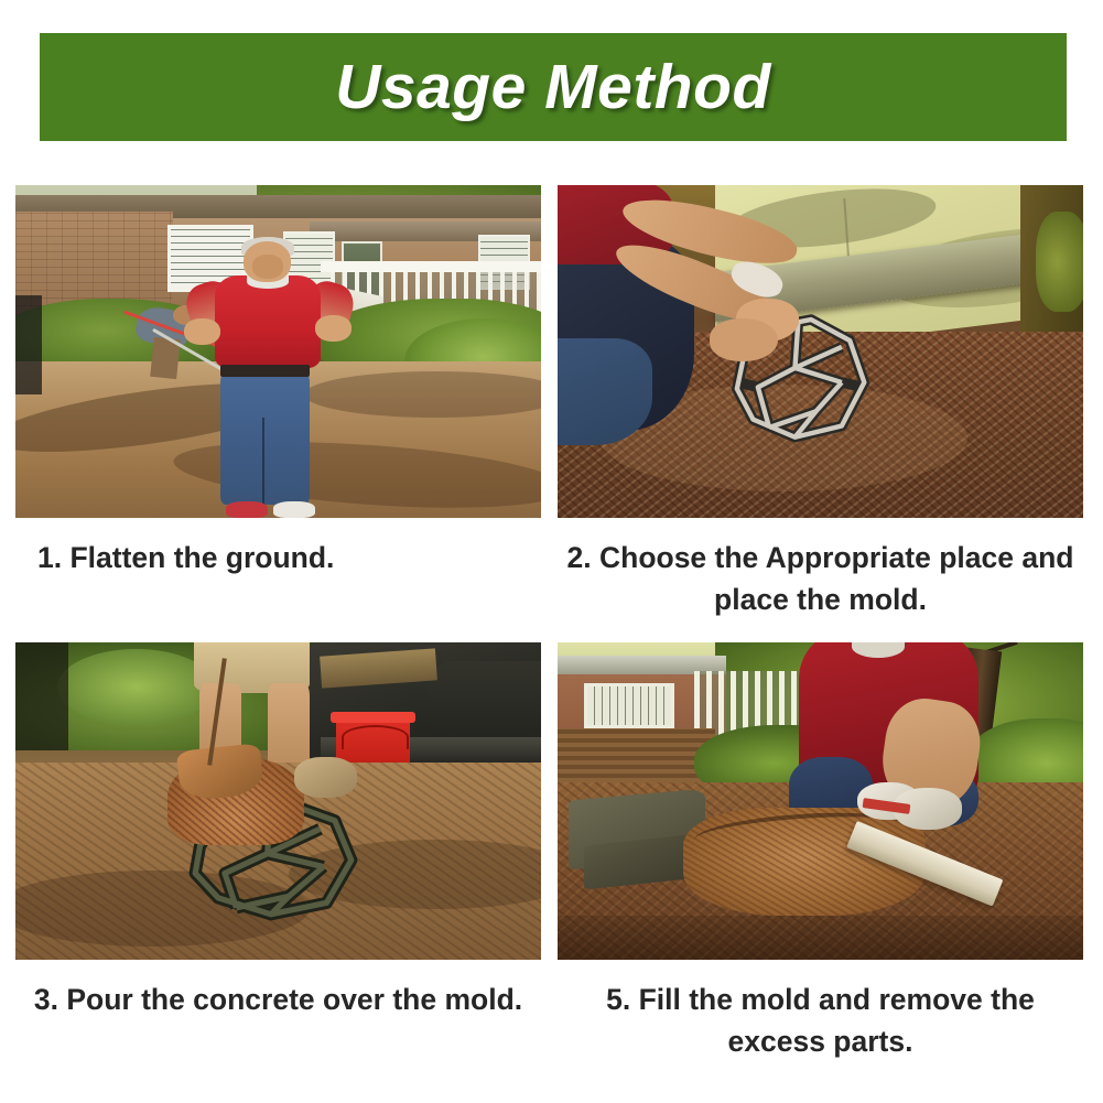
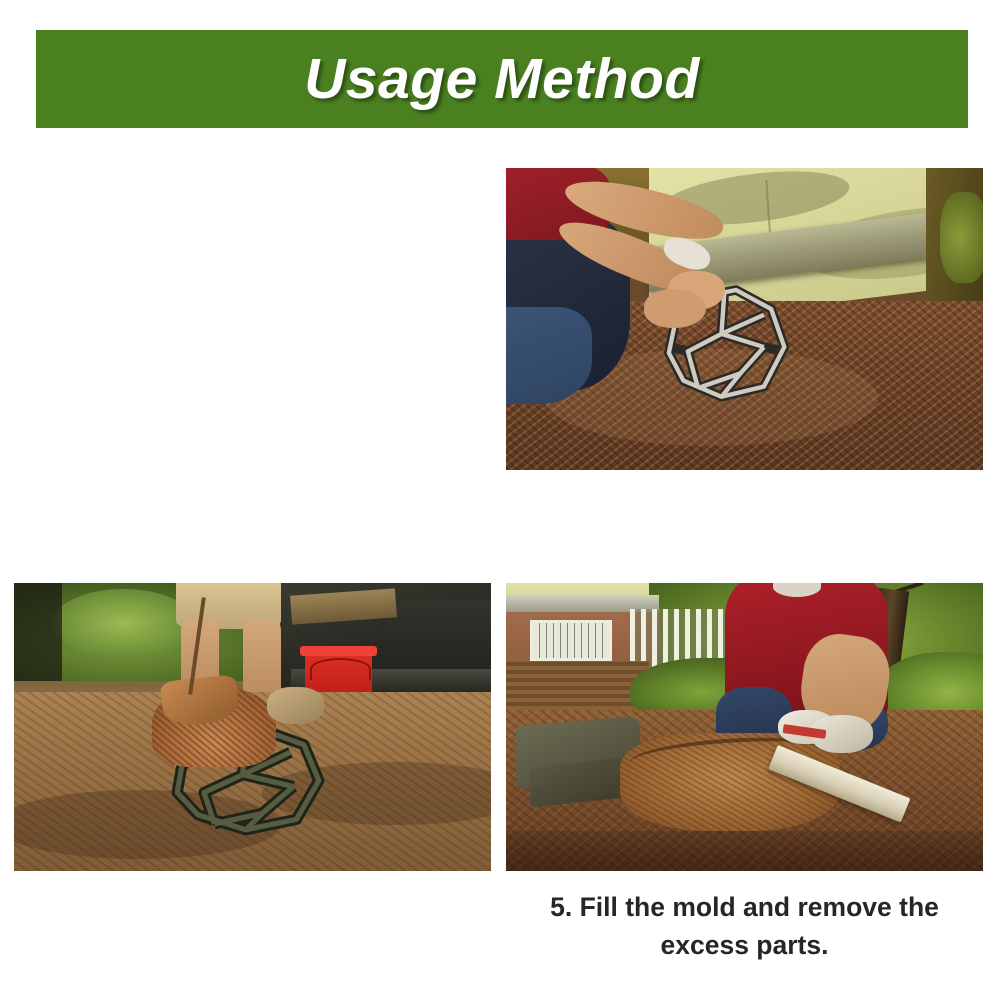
  Usage Method
- 1. Flatten the ground.
- 2. Choose the Appropriate place and place the mold.
- 3. Pour the concrete over the mold.
  5. Fill the mold and remove the excess parts.
